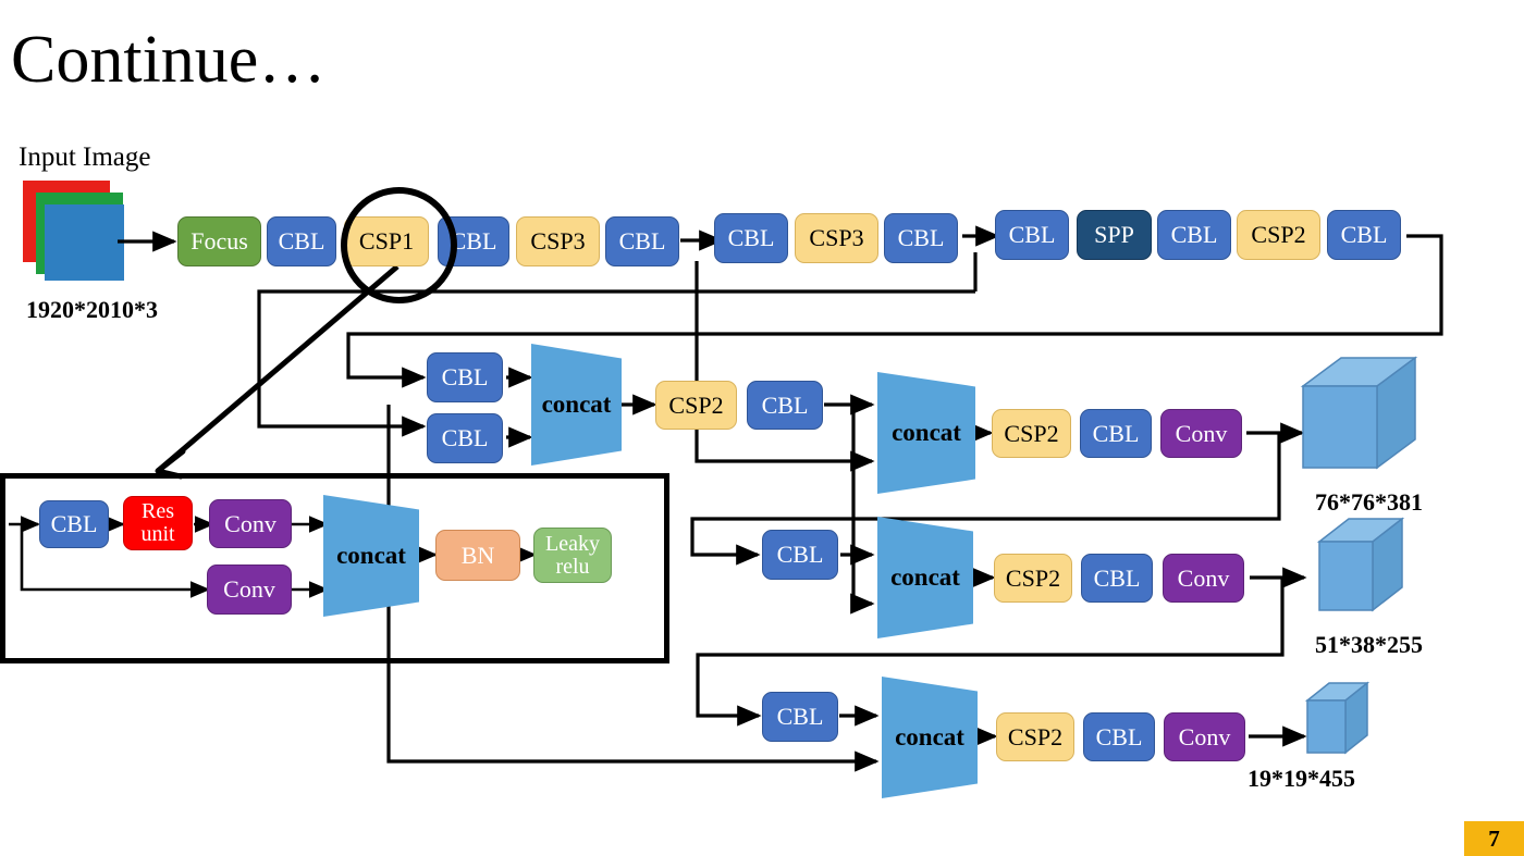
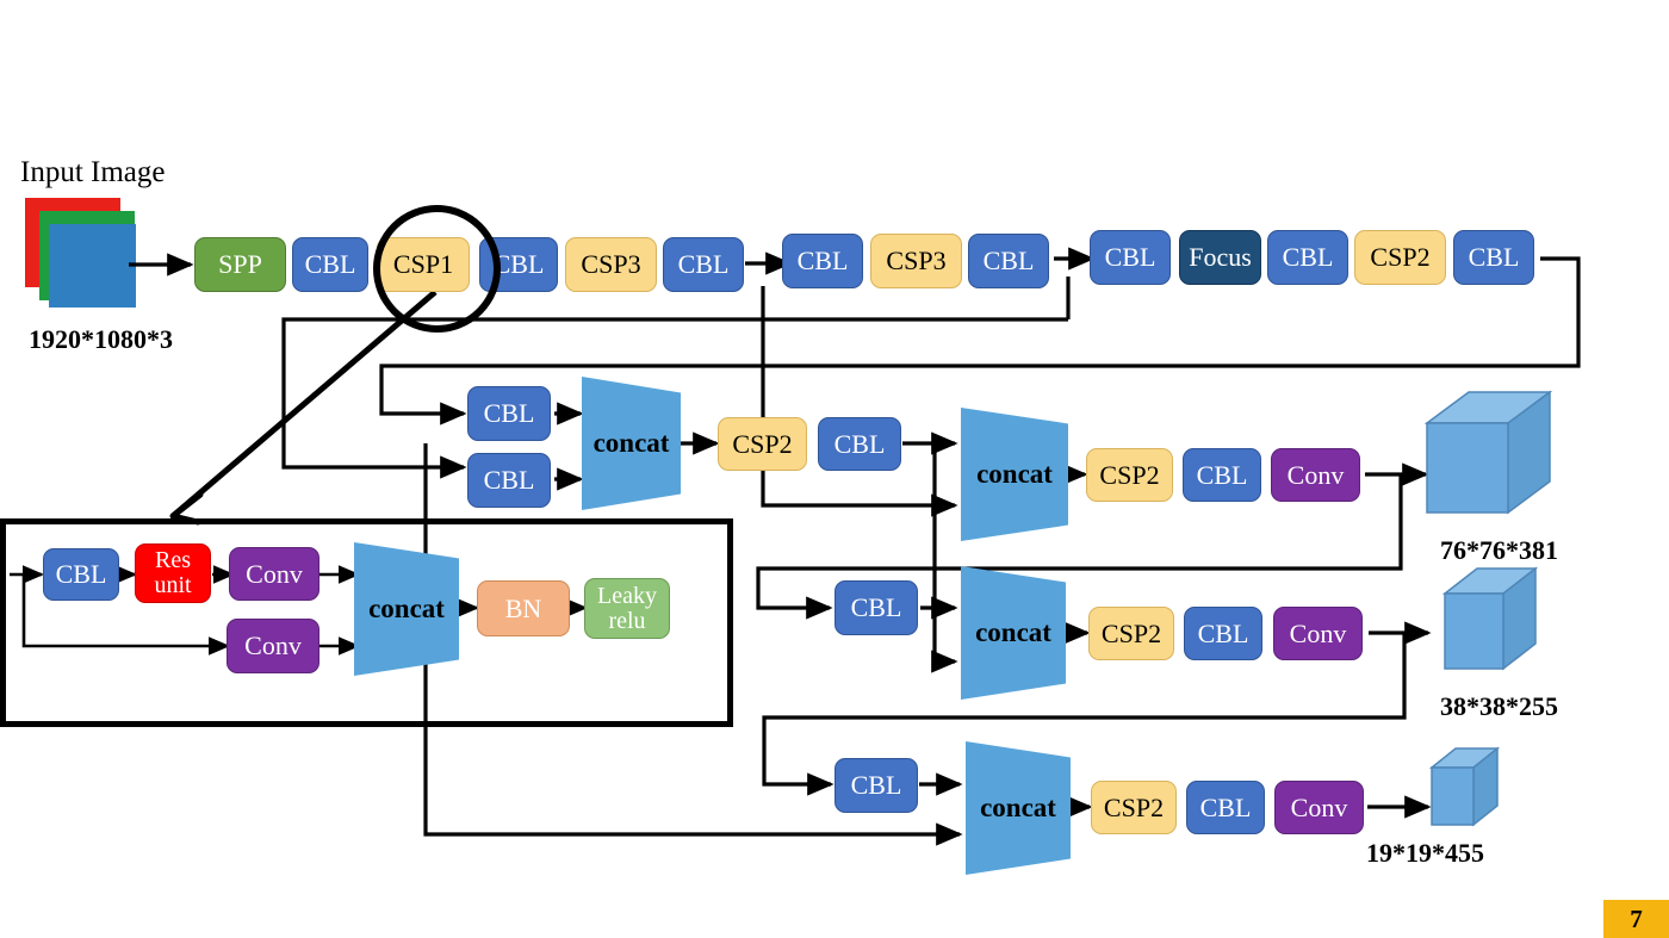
- Continue…
  Input Image
- 1920*2010*3
+ 1920*1080*3
- Focus
+ SPP
  CBL
  CSP1
  CBL
  CSP3
  CBL
  CBL
  CSP3
  CBL
  CBL
- SPP
+ Focus
  CBL
  CSP2
  CBL
  CBL
  CBL
  concat
  CSP2
  CBL
  CBL
  Res
  unit
  Conv
  Conv
  concat
  BN
  Leaky
  relu
  concat
  CSP2
  CBL
  Conv
  76*76*381
  CBL
  concat
  CSP2
  CBL
  Conv
- 51*38*255
+ 38*38*255
  CBL
  concat
  CSP2
  CBL
  Conv
  19*19*455
  7
